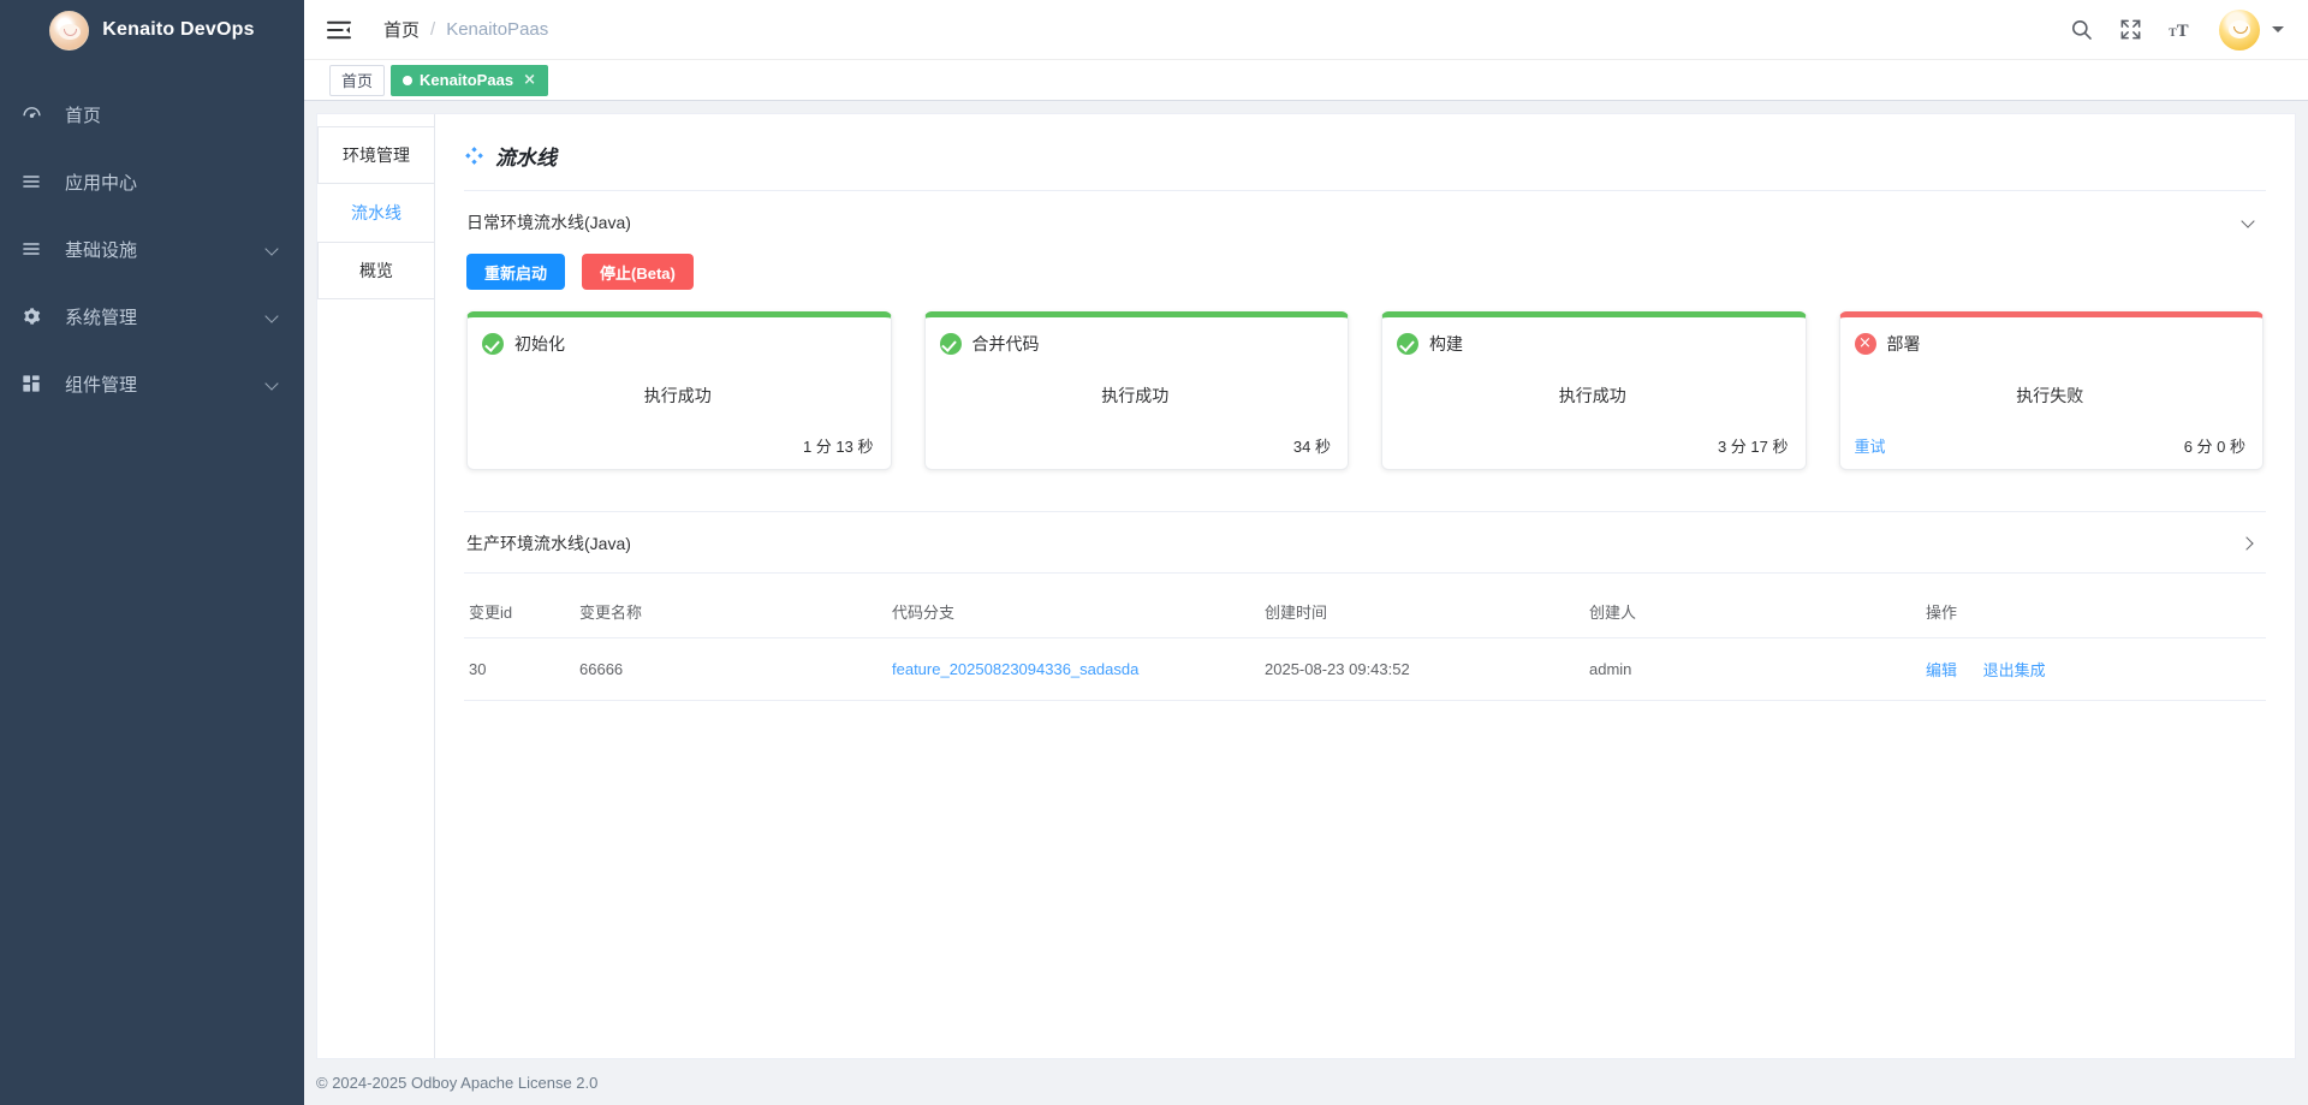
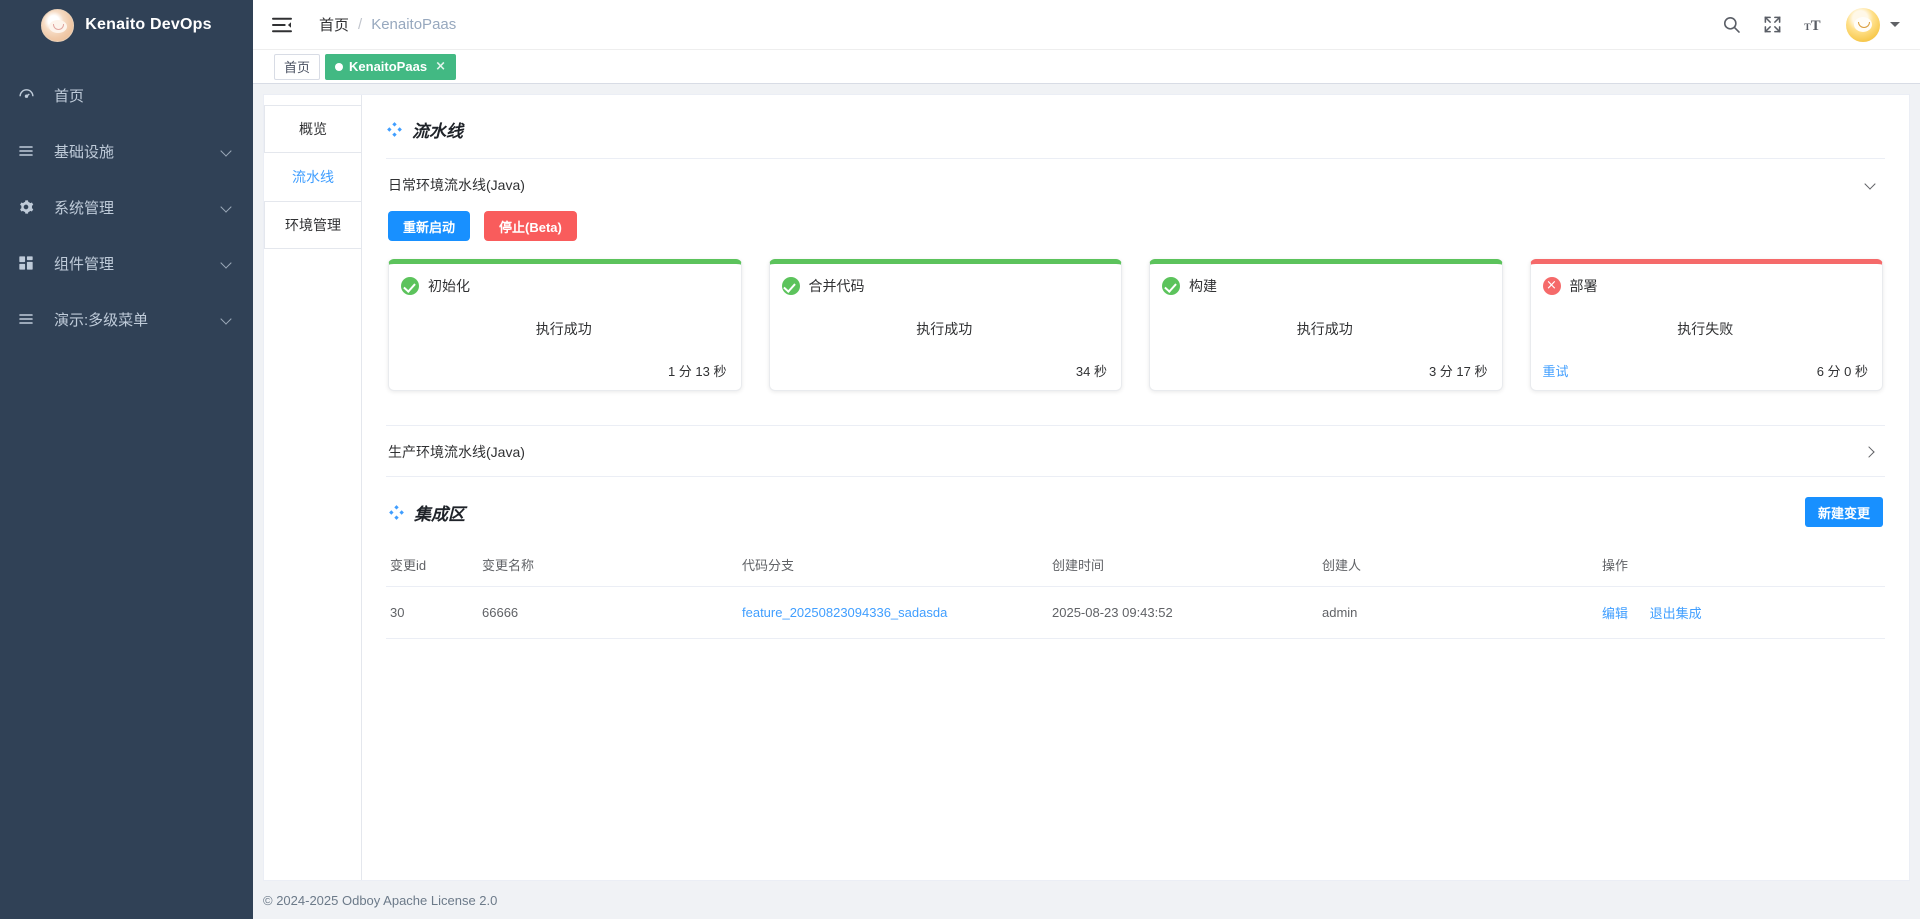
  Kenaito DevOps
  首页
- 应用中心
  基础设施
  系统管理
  组件管理
+ 演示:多级菜单
  首页
  /
  KenaitoPaas
  T
  T
  首页
  KenaitoPaas
  ×
- 环境管理
+ 概览
  流水线
- 概览
+ 环境管理
  流水线
  日常环境流水线(Java)
  重新启动
  停止(Beta)
  初始化
  执行成功
  1 分 13 秒
  合并代码
  执行成功
  34 秒
  构建
  执行成功
  3 分 17 秒
  部署
  执行失败
  重试
  6 分 0 秒
  生产环境流水线(Java)
+ 集成区
+ 新建变更
  变更id	变更名称	代码分支	创建时间	创建人	操作
  30	66666	feature_20250823094336_sadasda	2025-08-23 09:43:52	admin	编辑 退出集成
  © 2024-2025 Odboy Apache License 2.0
